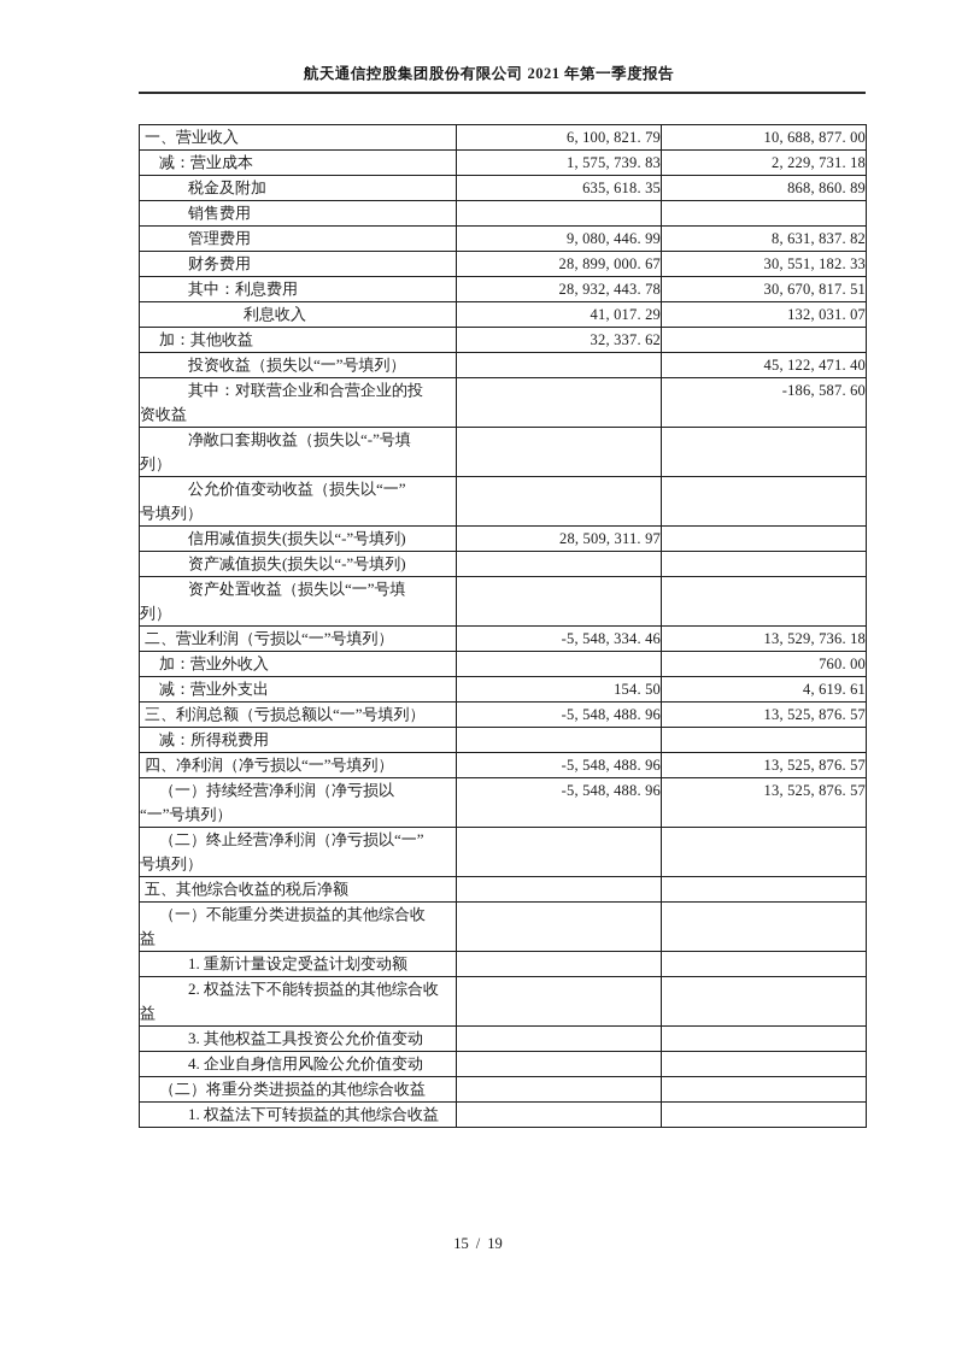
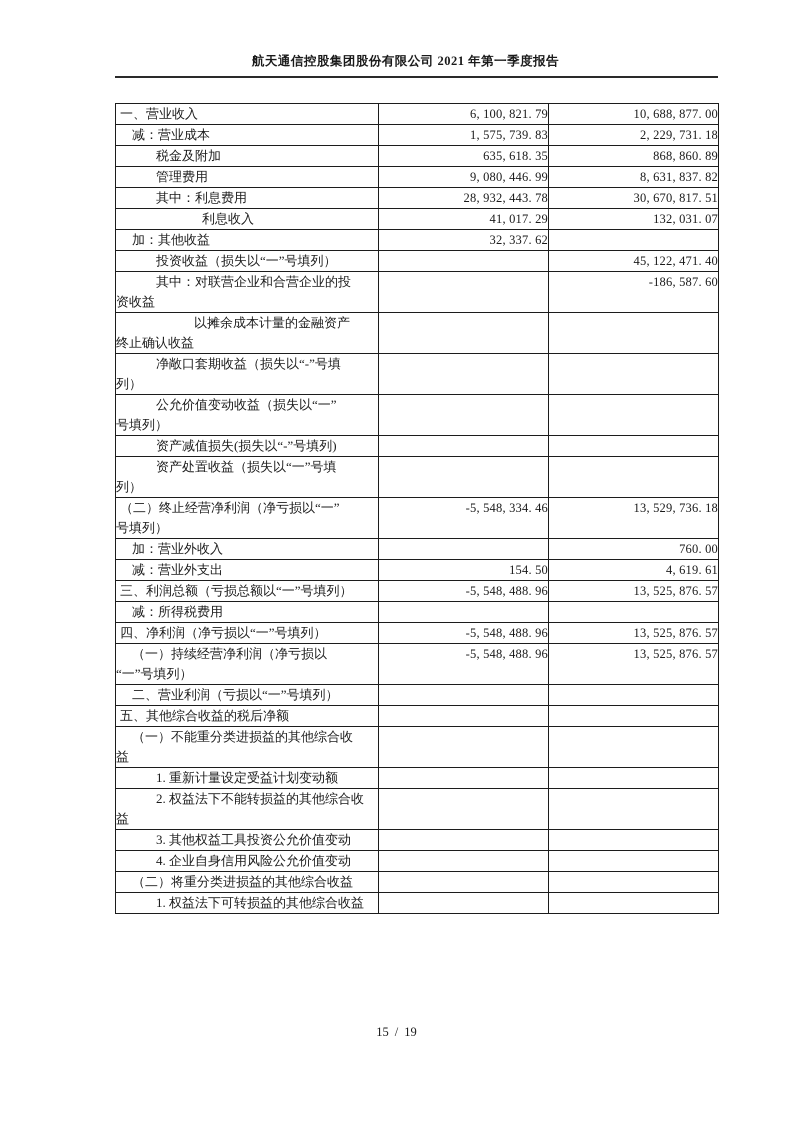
  航天通信控股集团股份有限公司 2021 年第一季度报告
  一、营业收入	6, 100, 821. 79	10, 688, 877. 00
  减：营业成本	1, 575, 739. 83	2, 229, 731. 18
  税金及附加	635, 618. 35	868, 860. 89
- 销售费用
  管理费用	9, 080, 446. 99	8, 631, 837. 82
- 财务费用	28, 899, 000. 67	30, 551, 182. 33
  其中：利息费用	28, 932, 443. 78	30, 670, 817. 51
  利息收入	41, 017. 29	132, 031. 07
  加：其他收益	32, 337. 62
  投资收益（损失以“一”号填列）		45, 122, 471. 40
  其中：对联营企业和合营企业的投 资收益		-186, 587. 60
+ 以摊余成本计量的金融资产 终止确认收益
  净敞口套期收益（损失以“-”号填 列）
  公允价值变动收益（损失以“一” 号填列）
- 信用减值损失(损失以“-”号填列)	28, 509, 311. 97
  资产减值损失(损失以“-”号填列)
  资产处置收益（损失以“一”号填 列）
- 二、营业利润（亏损以“一”号填列）	-5, 548, 334. 46	13, 529, 736. 18
+ （二）终止经营净利润（净亏损以“一” 号填列）	-5, 548, 334. 46	13, 529, 736. 18
  加：营业外收入		760. 00
  减：营业外支出	154. 50	4, 619. 61
  三、利润总额（亏损总额以“一”号填列）	-5, 548, 488. 96	13, 525, 876. 57
  减：所得税费用
  四、净利润（净亏损以“一”号填列）	-5, 548, 488. 96	13, 525, 876. 57
  （一）持续经营净利润（净亏损以 “一”号填列）	-5, 548, 488. 96	13, 525, 876. 57
- （二）终止经营净利润（净亏损以“一” 号填列）
+ 二、营业利润（亏损以“一”号填列）
  五、其他综合收益的税后净额
  （一）不能重分类进损益的其他综合收 益
  1. 重新计量设定受益计划变动额
  2. 权益法下不能转损益的其他综合收 益
  3. 其他权益工具投资公允价值变动
  4. 企业自身信用风险公允价值变动
  （二）将重分类进损益的其他综合收益
  1. 权益法下可转损益的其他综合收益
  15 / 19
